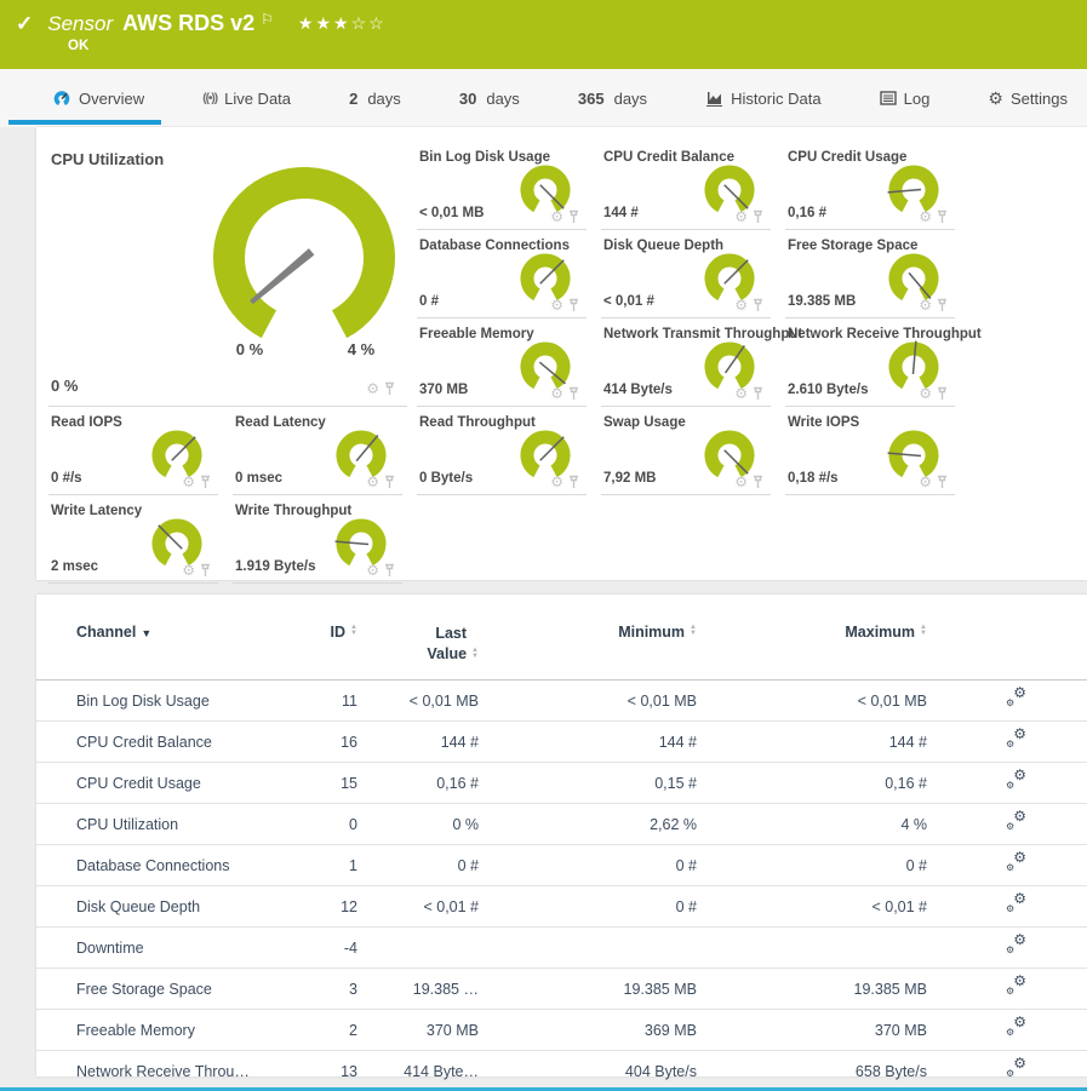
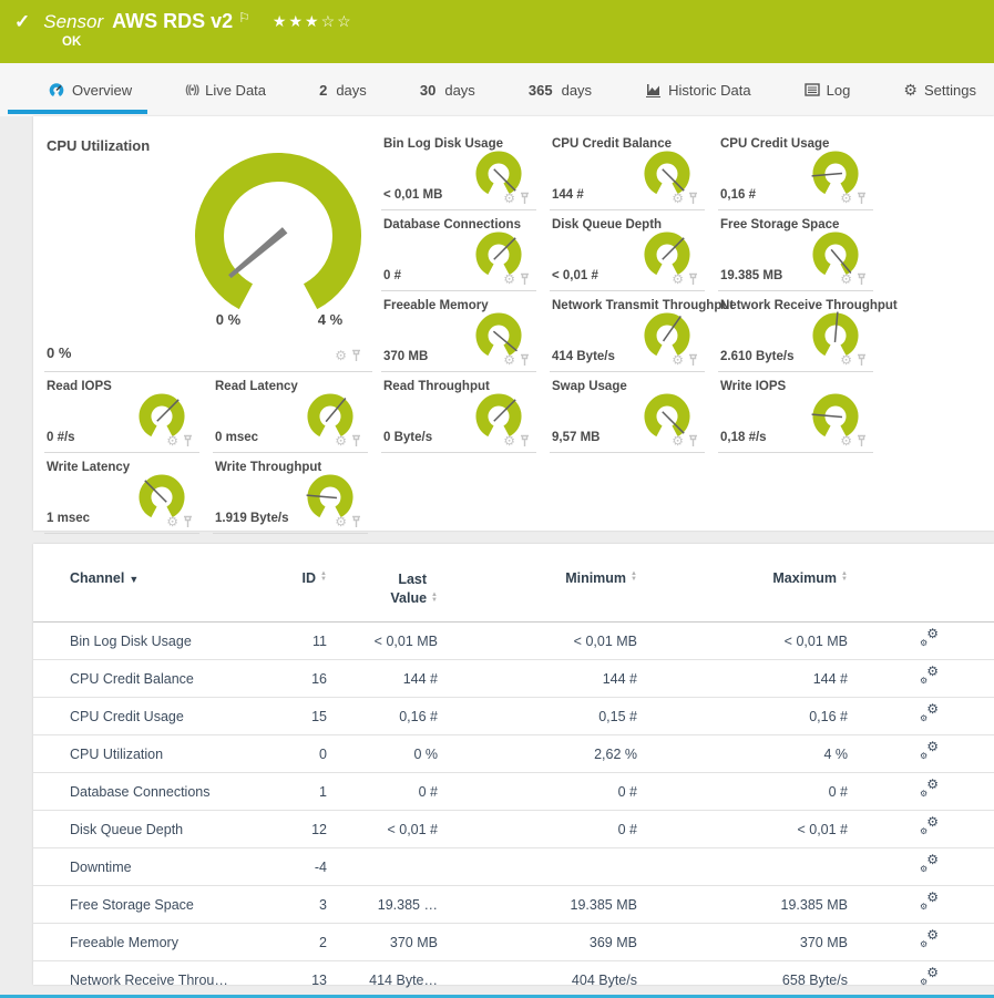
  ✓
  Sensor
  AWS RDS v2
  ⚐
  ★★★☆☆
  OK
  Overview
  ((•))
  Live Data
  2
  days
  30
  days
  365
  days
  Historic Data
  Log
  ⚙
  Settings
  CPU Utilization
  0 %
  4 %
  0 %
  ⚙
  Bin Log Disk Usage
  < 0,01 MB
  ⚙
  CPU Credit Balance
  144 #
  ⚙
  CPU Credit Usage
  0,16 #
  ⚙
  Database Connections
  0 #
  ⚙
  Disk Queue Depth
  < 0,01 #
  ⚙
  Free Storage Space
  19.385 MB
  ⚙
  Freeable Memory
  370 MB
  ⚙
  Network Transmit Throughput
  414 Byte/s
  ⚙
  Network Receive Throughput
  2.610 Byte/s
  ⚙
  Read IOPS
  0 #/s
  ⚙
  Read Latency
  0 msec
  ⚙
  Read Throughput
  0 Byte/s
  ⚙
  Swap Usage
- 7,92 MB
+ 9,57 MB
  ⚙
  Write IOPS
  0,18 #/s
  ⚙
  Write Latency
- 2 msec
+ 1 msec
  ⚙
  Write Throughput
  1.919 Byte/s
  ⚙
  Channel ▼	ID	Last Value	Minimum	Maximum
  Bin Log Disk Usage	11	< 0,01 MB	< 0,01 MB	< 0,01 MB	⚙⚙
  CPU Credit Balance	16	144 #	144 #	144 #	⚙⚙
  CPU Credit Usage	15	0,16 #	0,15 #	0,16 #	⚙⚙
  CPU Utilization	0	0 %	2,62 %	4 %	⚙⚙
  Database Connections	1	0 #	0 #	0 #	⚙⚙
  Disk Queue Depth	12	< 0,01 #	0 #	< 0,01 #	⚙⚙
  Downtime	-4				⚙⚙
  Free Storage Space	3	19.385 …	19.385 MB	19.385 MB	⚙⚙
  Freeable Memory	2	370 MB	369 MB	370 MB	⚙⚙
  Network Receive Throu…	13	414 Byte…	404 Byte/s	658 Byte/s	⚙⚙
